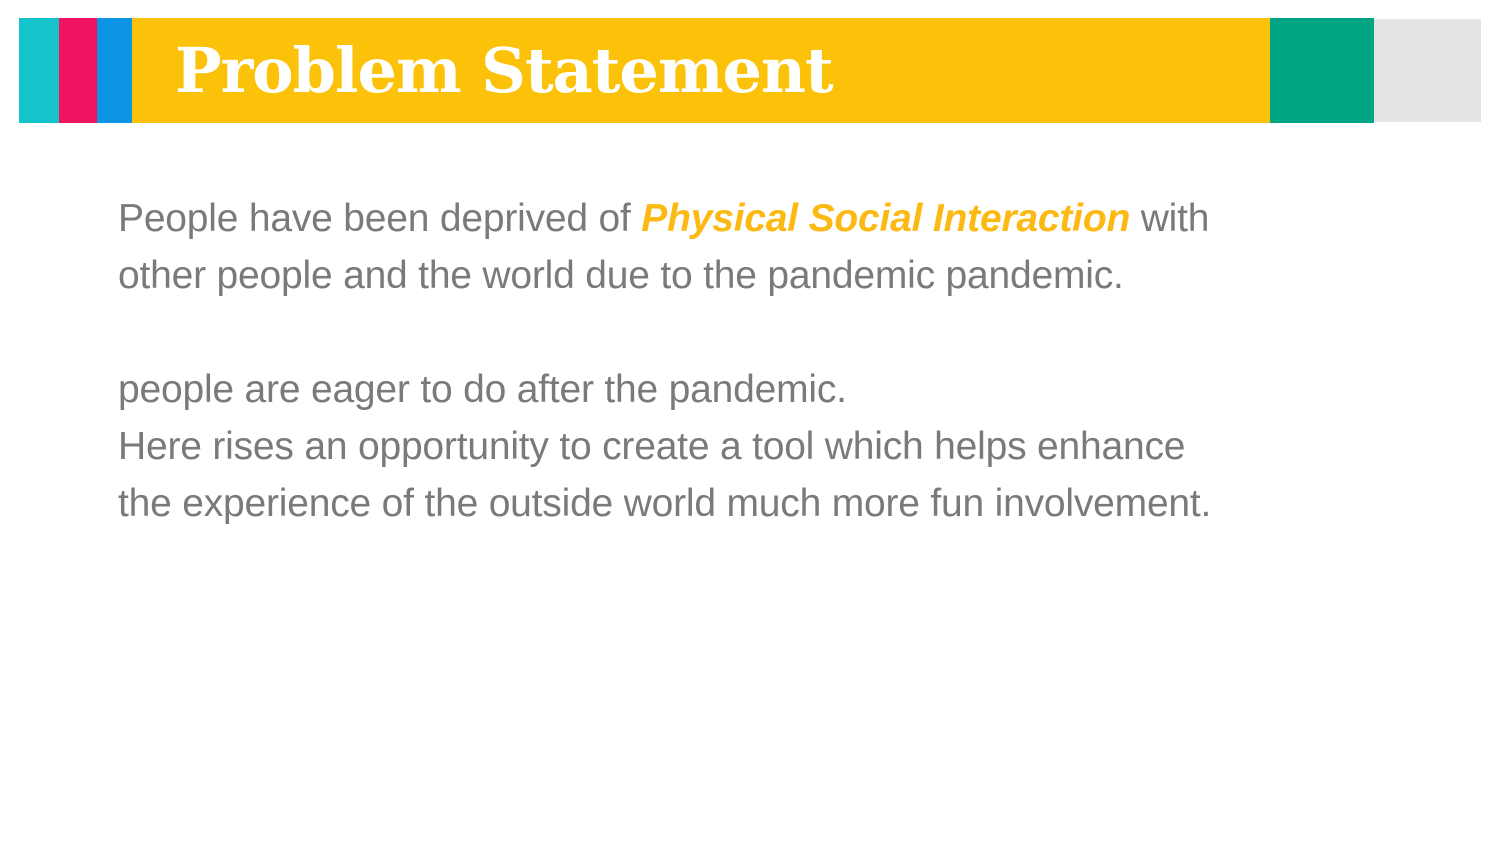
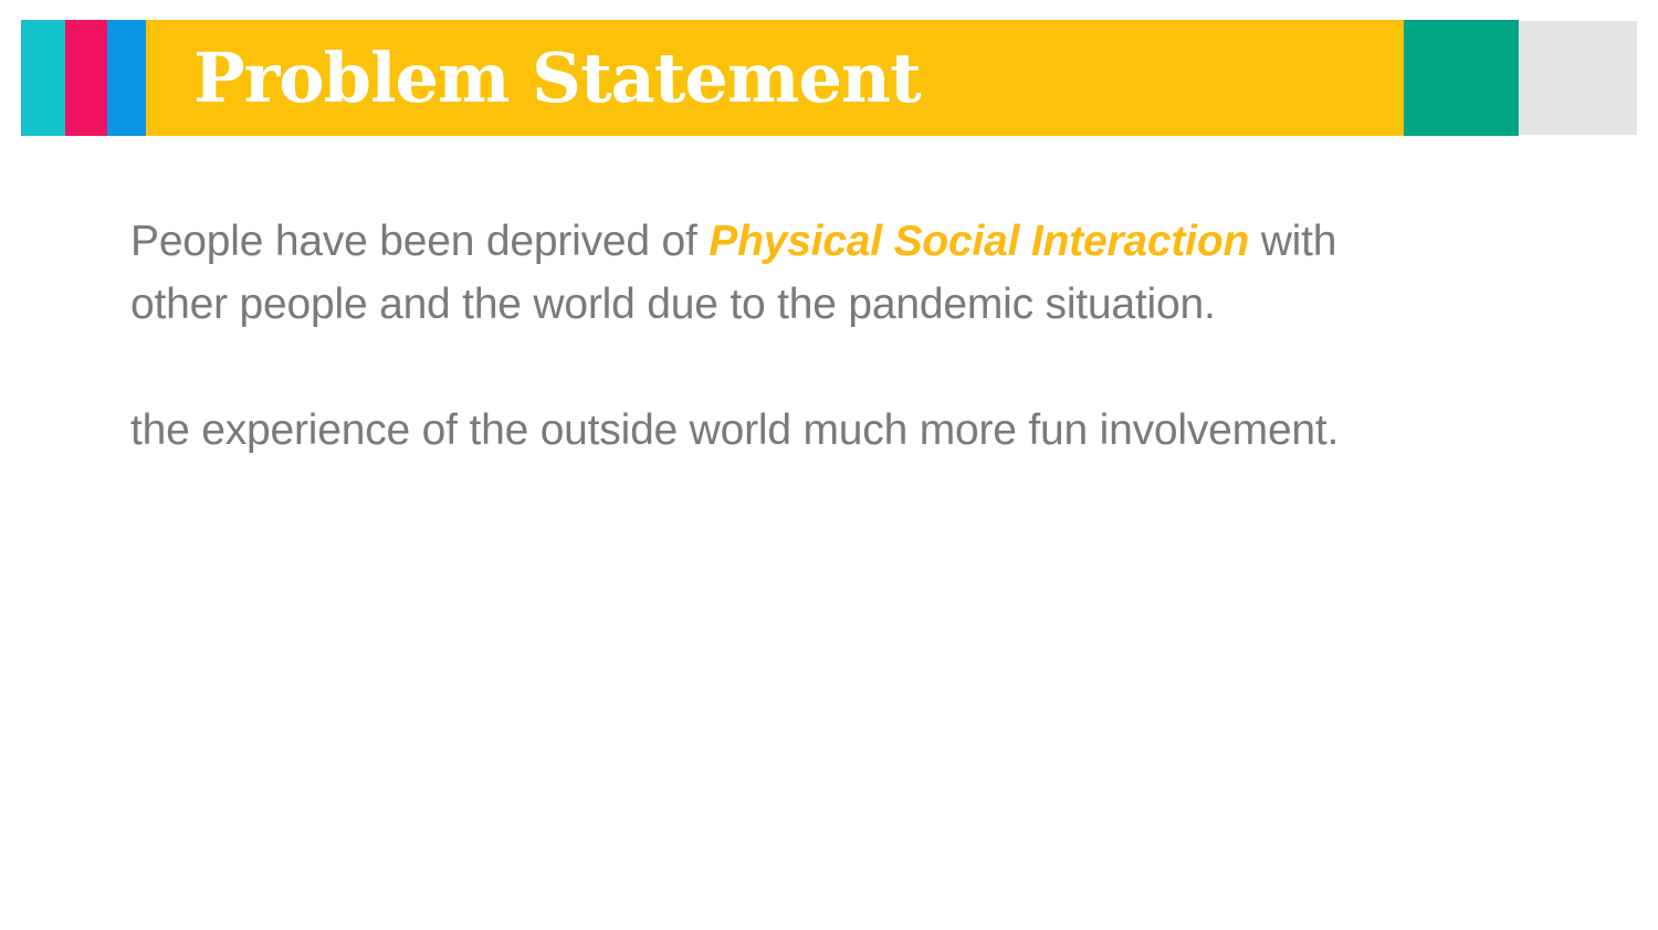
  Problem Statement
  People have been deprived of Physical Social Interaction with
- other people and the world due to the pandemic pandemic.
+ other people and the world due to the pandemic situation.
- people are eager to do after the pandemic.
- Here rises an opportunity to create a tool which helps enhance
  the experience of the outside world much more fun involvement.
